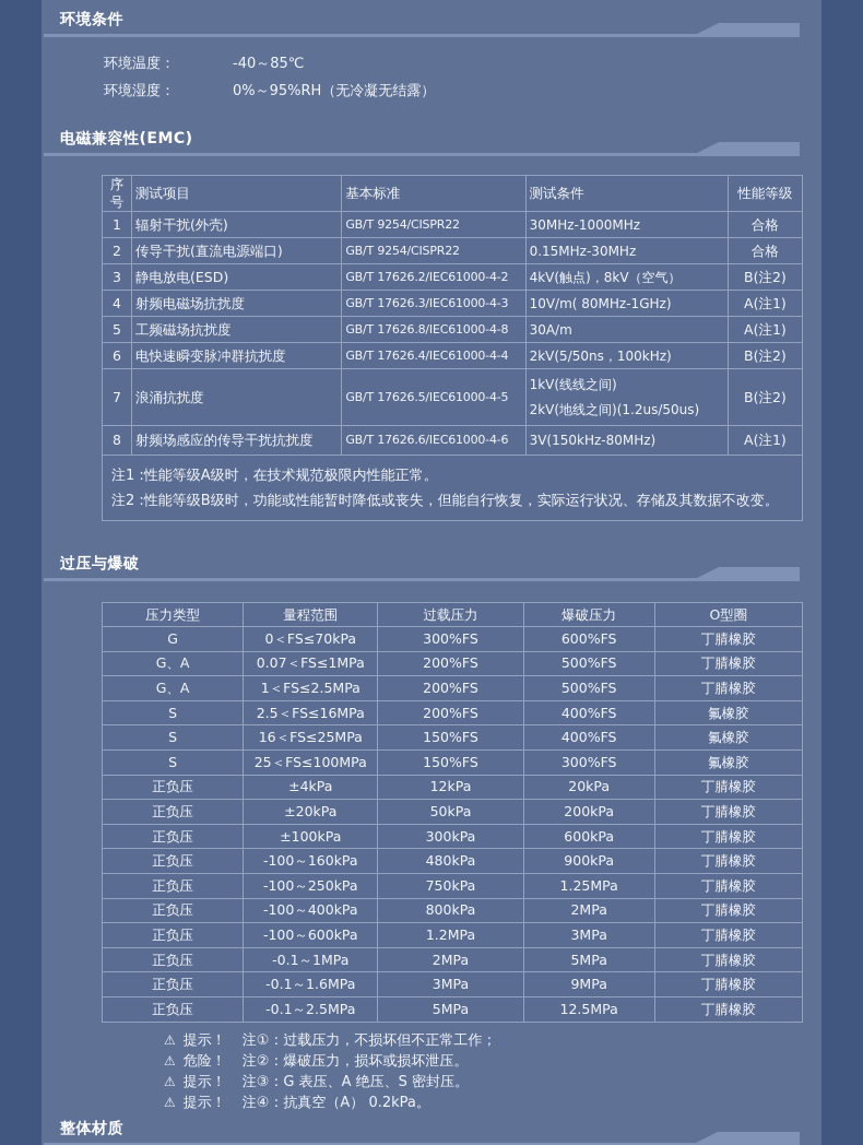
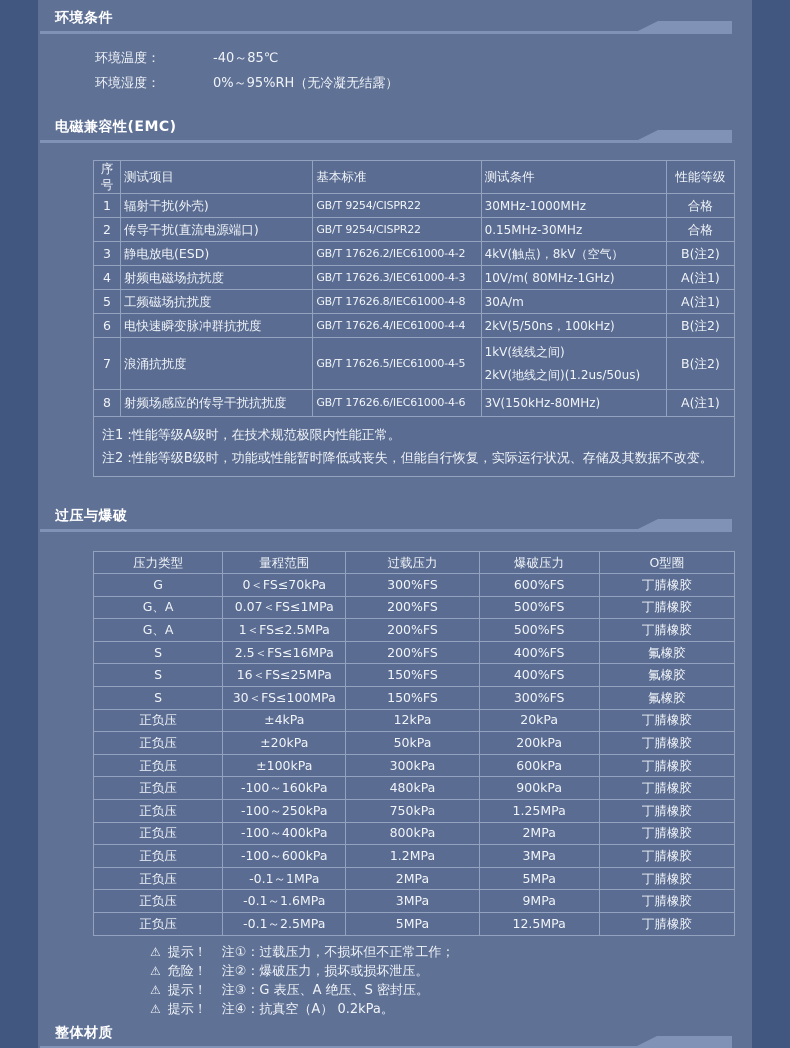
  环境条件
  环境温度：
  -40～85℃
  环境湿度：
  0%～95%RH（无冷凝无结露）
  电磁兼容性(EMC)
  序号	测试项目	基本标准	测试条件	性能等级
  1	辐射干扰(外壳)	GB/T 9254/CISPR22	30MHz-1000MHz	合格
  2	传导干扰(直流电源端口)	GB/T 9254/CISPR22	0.15MHz-30MHz	合格
  3	静电放电(ESD)	GB/T 17626.2/IEC61000-4-2	4kV(触点)，8kV（空气）	B(注2)
  4	射频电磁场抗扰度	GB/T 17626.3/IEC61000-4-3	10V/m( 80MHz-1GHz)	A(注1)
  5	工频磁场抗扰度	GB/T 17626.8/IEC61000-4-8	30A/m	A(注1)
  6	电快速瞬变脉冲群抗扰度	GB/T 17626.4/IEC61000-4-4	2kV(5/50ns，100kHz)	B(注2)
  7	浪涌抗扰度	GB/T 17626.5/IEC61000-4-5	1kV(线线之间) 2kV(地线之间)(1.2us/50us)	B(注2)
  8	射频场感应的传导干扰抗扰度	GB/T 17626.6/IEC61000-4-6	3V(150kHz-80MHz)	A(注1)
  注1 :性能等级A级时，在技术规范极限内性能正常。
  注2 :性能等级B级时，功能或性能暂时降低或丧失，但能自行恢复，实际运行状况、存储及其数据不改变。
  过压与爆破
  压力类型	量程范围	过载压力	爆破压力	O型圈
  G	0＜FS≤70kPa	300%FS	600%FS	丁腈橡胶
  G、A	0.07＜FS≤1MPa	200%FS	500%FS	丁腈橡胶
  G、A	1＜FS≤2.5MPa	200%FS	500%FS	丁腈橡胶
  S	2.5＜FS≤16MPa	200%FS	400%FS	氟橡胶
  S	16＜FS≤25MPa	150%FS	400%FS	氟橡胶
- S	25＜FS≤100MPa	150%FS	300%FS	氟橡胶
+ S	30＜FS≤100MPa	150%FS	300%FS	氟橡胶
  正负压	±4kPa	12kPa	20kPa	丁腈橡胶
  正负压	±20kPa	50kPa	200kPa	丁腈橡胶
  正负压	±100kPa	300kPa	600kPa	丁腈橡胶
  正负压	-100～160kPa	480kPa	900kPa	丁腈橡胶
  正负压	-100～250kPa	750kPa	1.25MPa	丁腈橡胶
  正负压	-100～400kPa	800kPa	2MPa	丁腈橡胶
  正负压	-100～600kPa	1.2MPa	3MPa	丁腈橡胶
  正负压	-0.1～1MPa	2MPa	5MPa	丁腈橡胶
  正负压	-0.1～1.6MPa	3MPa	9MPa	丁腈橡胶
  正负压	-0.1～2.5MPa	5MPa	12.5MPa	丁腈橡胶
  ⚠
  提示！
  注①：过载压力，不损坏但不正常工作；
  ⚠
  危险！
  注②：爆破压力，损坏或损坏泄压。
  ⚠
  提示！
  注③：G 表压、A 绝压、S 密封压。
  ⚠
  提示！
  注④：抗真空（A） 0.2kPa。
  整体材质
